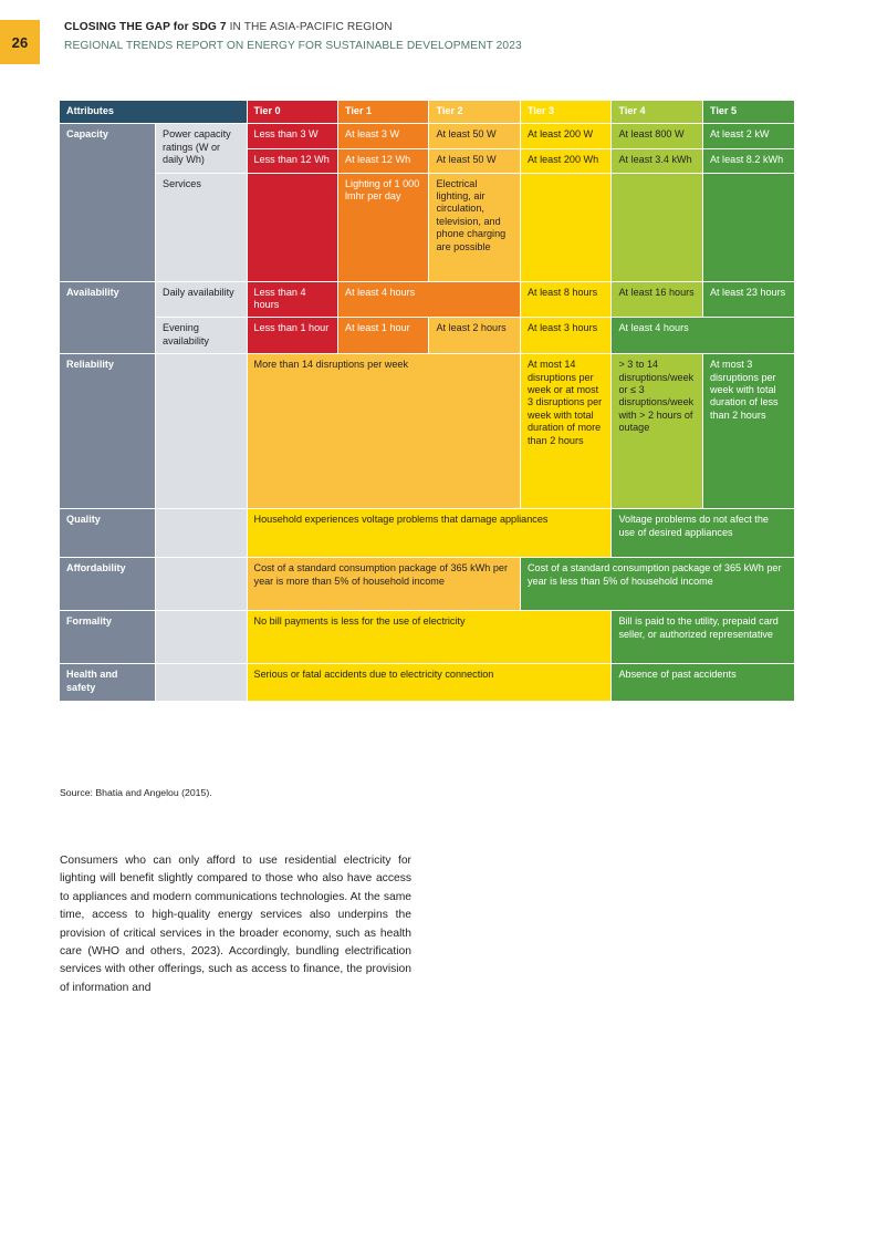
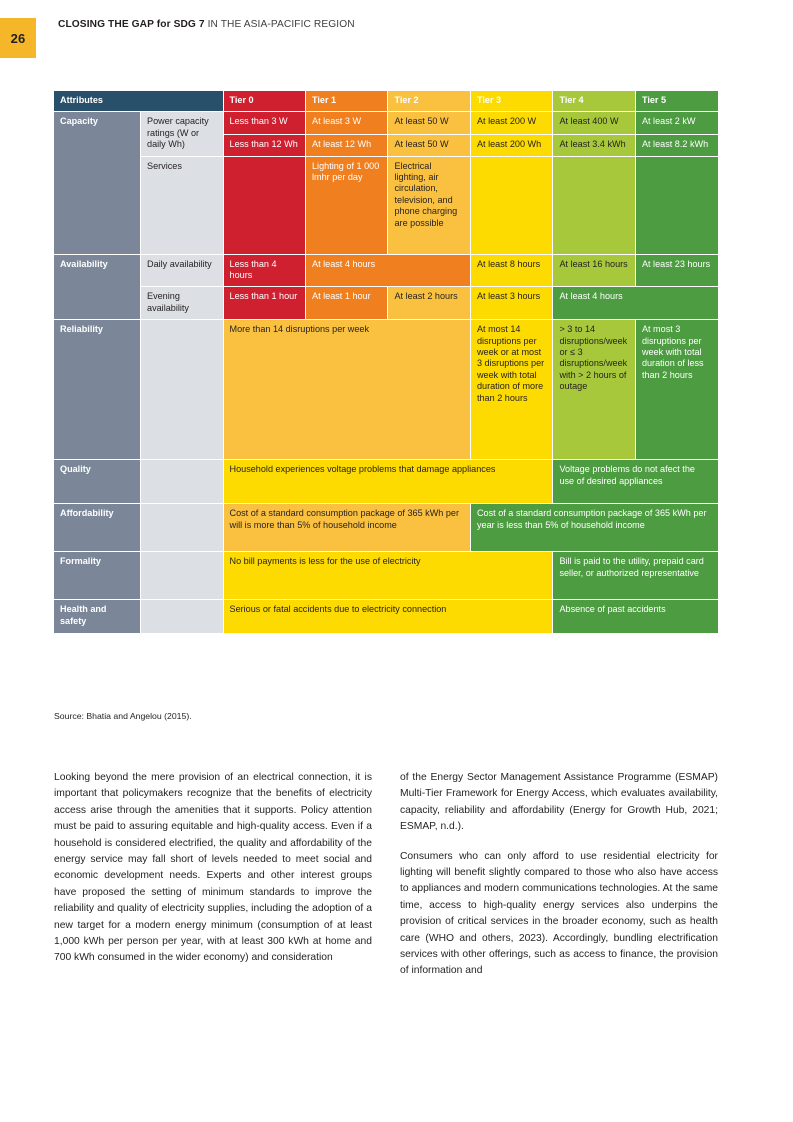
  26
  CLOSING THE GAP for SDG 7 IN THE ASIA-PACIFIC REGION
- REGIONAL TRENDS REPORT ON ENERGY FOR SUSTAINABLE DEVELOPMENT 2023
  Attributes	Tier 0	Tier 1	Tier 2	Tier 3	Tier 4	Tier 5
- Capacity	Power capacity ratings (W or daily Wh)	Less than 3 W	At least 3 W	At least 50 W	At least 200 W	At least 800 W	At least 2 kW
+ Capacity	Power capacity ratings (W or daily Wh)	Less than 3 W	At least 3 W	At least 50 W	At least 200 W	At least 400 W	At least 2 kW
  Less than 12 Wh	At least 12 Wh	At least 50 W	At least 200 Wh	At least 3.4 kWh	At least 8.2 kWh
  Services		Lighting of 1 000 lmhr per day	Electrical lighting, air circulation, television, and phone charging are possible
  Availability	Daily availability	Less than 4 hours	At least 4 hours	At least 8 hours	At least 16 hours	At least 23 hours
  Evening availability	Less than 1 hour	At least 1 hour	At least 2 hours	At least 3 hours	At least 4 hours
  Reliability		More than 14 disruptions per week	At most 14 disruptions per week or at most 3 disruptions per week with total duration of more than 2 hours	> 3 to 14 disruptions/week or ≤ 3 disruptions/week with > 2 hours of outage	At most 3 disruptions per week with total duration of less than 2 hours
  Quality		Household experiences voltage problems that damage appliances	Voltage problems do not afect the use of desired appliances
- Affordability		Cost of a standard consumption package of 365 kWh per year is more than 5% of household income	Cost of a standard consumption package of 365 kWh per year is less than 5% of household income
+ Affordability		Cost of a standard consumption package of 365 kWh per will is more than 5% of household income	Cost of a standard consumption package of 365 kWh per year is less than 5% of household income
  Formality		No bill payments is less for the use of electricity	Bill is paid to the utility, prepaid card seller, or authorized representative
  Health and safety		Serious or fatal accidents due to electricity connection	Absence of past accidents
  Source: Bhatia and Angelou (2015).
+ Looking beyond the mere provision of an electrical connection, it is important that policymakers recognize that the benefits of electricity access arise through the amenities that it supports. Policy attention must be paid to assuring equitable and high-quality access. Even if a household is considered electrified, the quality and affordability of the energy service may fall short of levels needed to meet social and economic development needs. Experts and other interest groups have proposed the setting of minimum standards to improve the reliability and quality of electricity supplies, including the adoption of a new target for a modern energy minimum (consumption of at least 1,000 kWh per person per year, with at least 300 kWh at home and 700 kWh consumed in the wider economy) and consideration
+ of the Energy Sector Management Assistance Programme (ESMAP) Multi-Tier Framework for Energy Access, which evaluates availability, capacity, reliability and affordability (Energy for Growth Hub, 2021; ESMAP, n.d.).
  Consumers who can only afford to use residential electricity for lighting will benefit slightly compared to those who also have access to appliances and modern communications technologies. At the same time, access to high-quality energy services also underpins the provision of critical services in the broader economy, such as health care (WHO and others, 2023). Accordingly, bundling electrification services with other offerings, such as access to finance, the provision of information and
